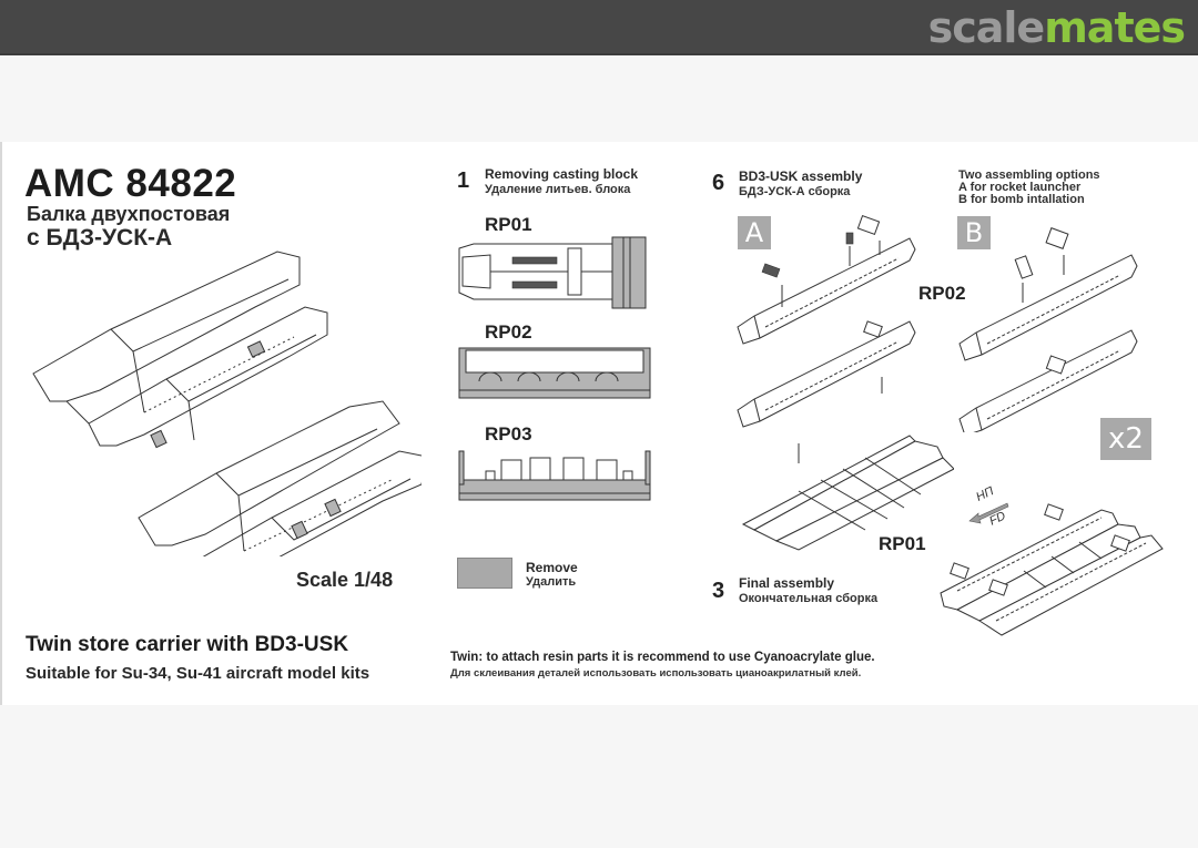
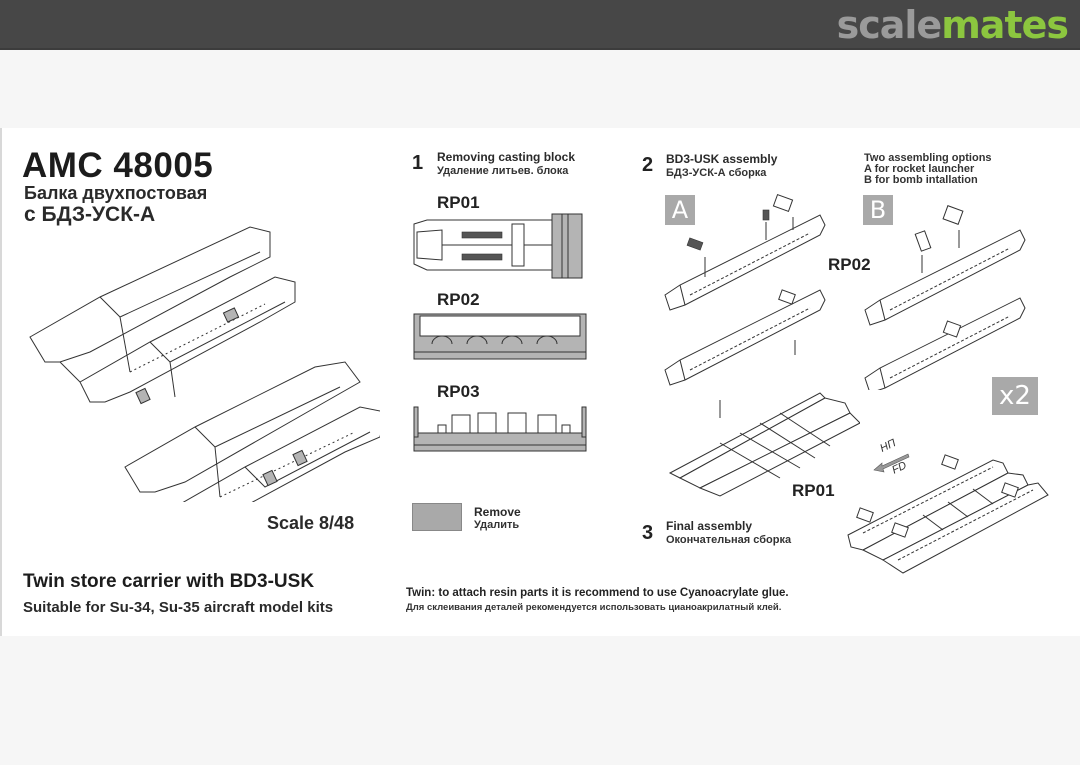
  scalemates
- AMC 84822
+ AMC 48005
  Балка двухпостовая
  с БДЗ-УСК-А
- Scale 1/48
+ Scale 8/48
  Twin store carrier with BD3-USK
- Suitable for Su-34, Su-41 aircraft model kits
+ Suitable for Su-34, Su-35 aircraft model kits
  1
  Removing casting block
  Удаление литьев. блока
  RP01
  RP02
  RP03
  Remove
  Удалить
- 6
+ 2
  BD3-USK assembly
  БДЗ-УСК-А сборка
  Two assembling options
  A for rocket launcher
  B for bomb intallation
  A
  B
  RP02
  RP01
  3
  Final assembly
  Окончательная сборка
  x2
  Twin: to attach resin parts it is recommend to use Cyanoacrylate glue.
- Для склеивания деталей использовать использовать цианоакрилатный клей.
+ Для склеивания деталей рекомендуется использовать цианоакрилатный клей.
